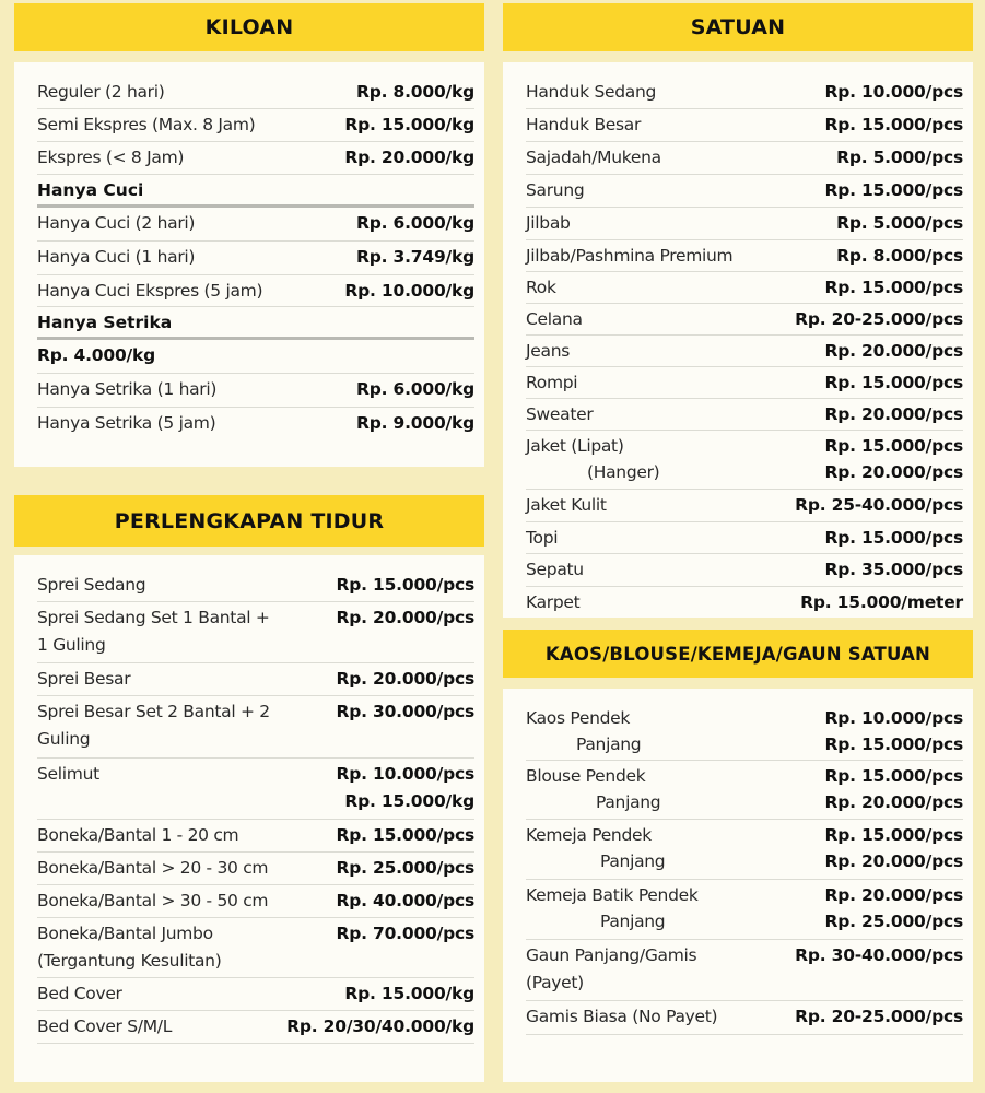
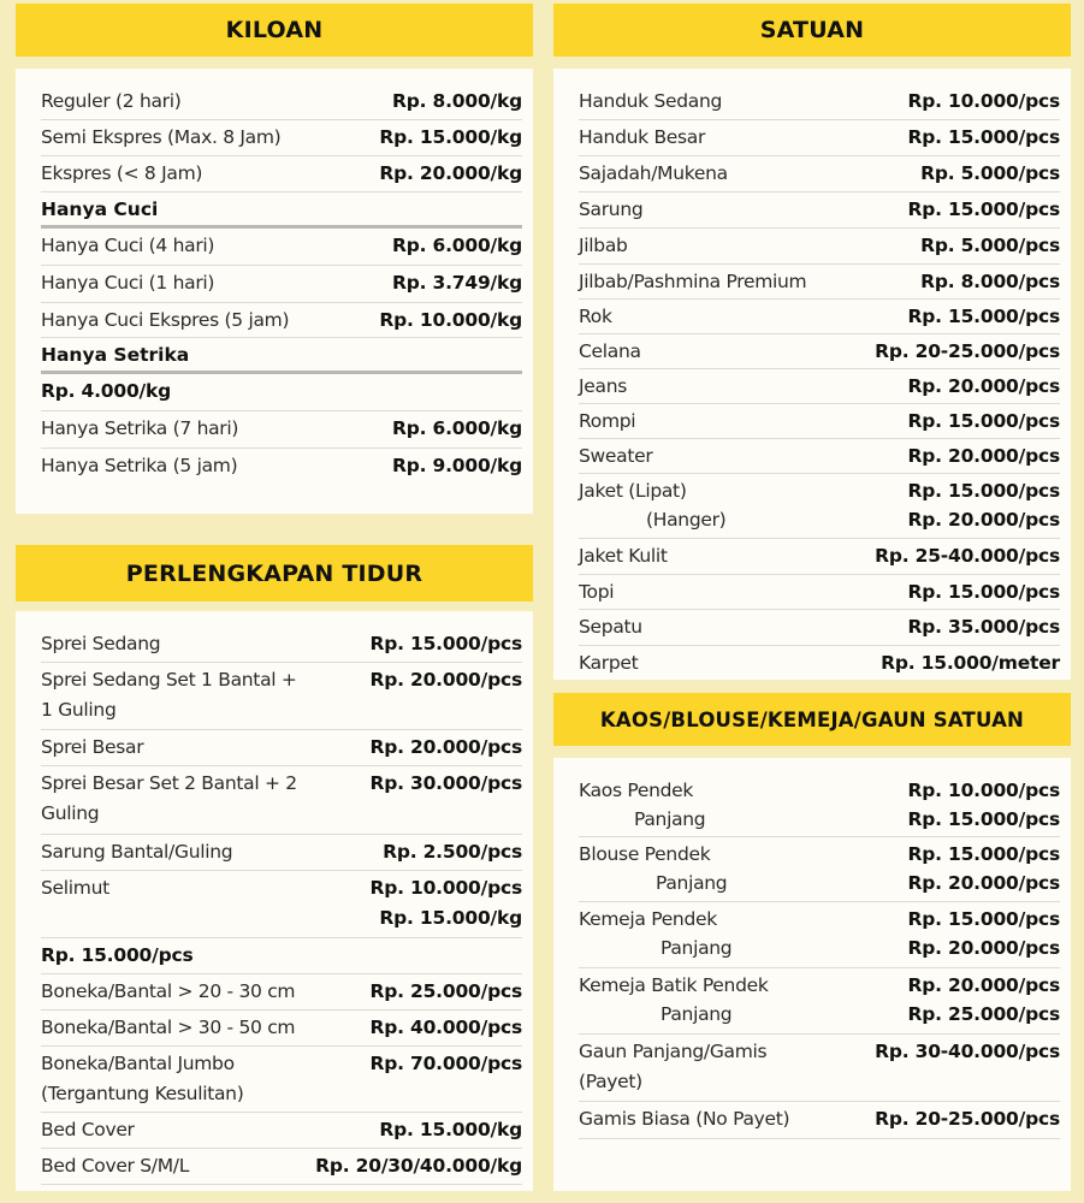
  KILOAN
  Reguler (2 hari)
  Rp. 8.000/kg
  Semi Ekspres (Max. 8 Jam)
  Rp. 15.000/kg
  Ekspres (< 8 Jam)
  Rp. 20.000/kg
  Hanya Cuci
- Hanya Cuci (2 hari)
+ Hanya Cuci (4 hari)
  Rp. 6.000/kg
  Hanya Cuci (1 hari)
  Rp. 3.749/kg
  Hanya Cuci Ekspres (5 jam)
  Rp. 10.000/kg
  Hanya Setrika
  Rp. 4.000/kg
- Hanya Setrika (1 hari)
+ Hanya Setrika (7 hari)
  Rp. 6.000/kg
  Hanya Setrika (5 jam)
  Rp. 9.000/kg
  PERLENGKAPAN TIDUR
  Sprei Sedang
  Rp. 15.000/pcs
  Sprei Sedang Set 1 Bantal +
  1 Guling
  Rp. 20.000/pcs
  Sprei Besar
  Rp. 20.000/pcs
  Sprei Besar Set 2 Bantal + 2
  Guling
  Rp. 30.000/pcs
+ Sarung Bantal/Guling
+ Rp. 2.500/pcs
  Selimut
  Rp. 10.000/pcs
  Rp. 15.000/kg
- Boneka/Bantal 1 - 20 cm
  Rp. 15.000/pcs
  Boneka/Bantal > 20 - 30 cm
  Rp. 25.000/pcs
  Boneka/Bantal > 30 - 50 cm
  Rp. 40.000/pcs
  Boneka/Bantal Jumbo
  (Tergantung Kesulitan)
  Rp. 70.000/pcs
  Bed Cover
  Rp. 15.000/kg
  Bed Cover S/M/L
  Rp. 20/30/40.000/kg
  SATUAN
  Handuk Sedang
  Rp. 10.000/pcs
  Handuk Besar
  Rp. 15.000/pcs
  Sajadah/Mukena
  Rp. 5.000/pcs
  Sarung
  Rp. 15.000/pcs
  Jilbab
  Rp. 5.000/pcs
  Jilbab/Pashmina Premium
  Rp. 8.000/pcs
  Rok
  Rp. 15.000/pcs
  Celana
  Rp. 20-25.000/pcs
  Jeans
  Rp. 20.000/pcs
  Rompi
  Rp. 15.000/pcs
  Sweater
  Rp. 20.000/pcs
  Jaket (Lipat)
  (Hanger)
  Rp. 15.000/pcs
  Rp. 20.000/pcs
  Jaket Kulit
  Rp. 25-40.000/pcs
  Topi
  Rp. 15.000/pcs
  Sepatu
  Rp. 35.000/pcs
  Karpet
  Rp. 15.000/meter
  KAOS/BLOUSE/KEMEJA/GAUN SATUAN
  Kaos Pendek
  Panjang
  Rp. 10.000/pcs
  Rp. 15.000/pcs
  Blouse Pendek
  Panjang
  Rp. 15.000/pcs
  Rp. 20.000/pcs
  Kemeja Pendek
  Panjang
  Rp. 15.000/pcs
  Rp. 20.000/pcs
  Kemeja Batik Pendek
  Panjang
  Rp. 20.000/pcs
  Rp. 25.000/pcs
  Gaun Panjang/Gamis
  (Payet)
  Rp. 30-40.000/pcs
  Gamis Biasa (No Payet)
  Rp. 20-25.000/pcs
